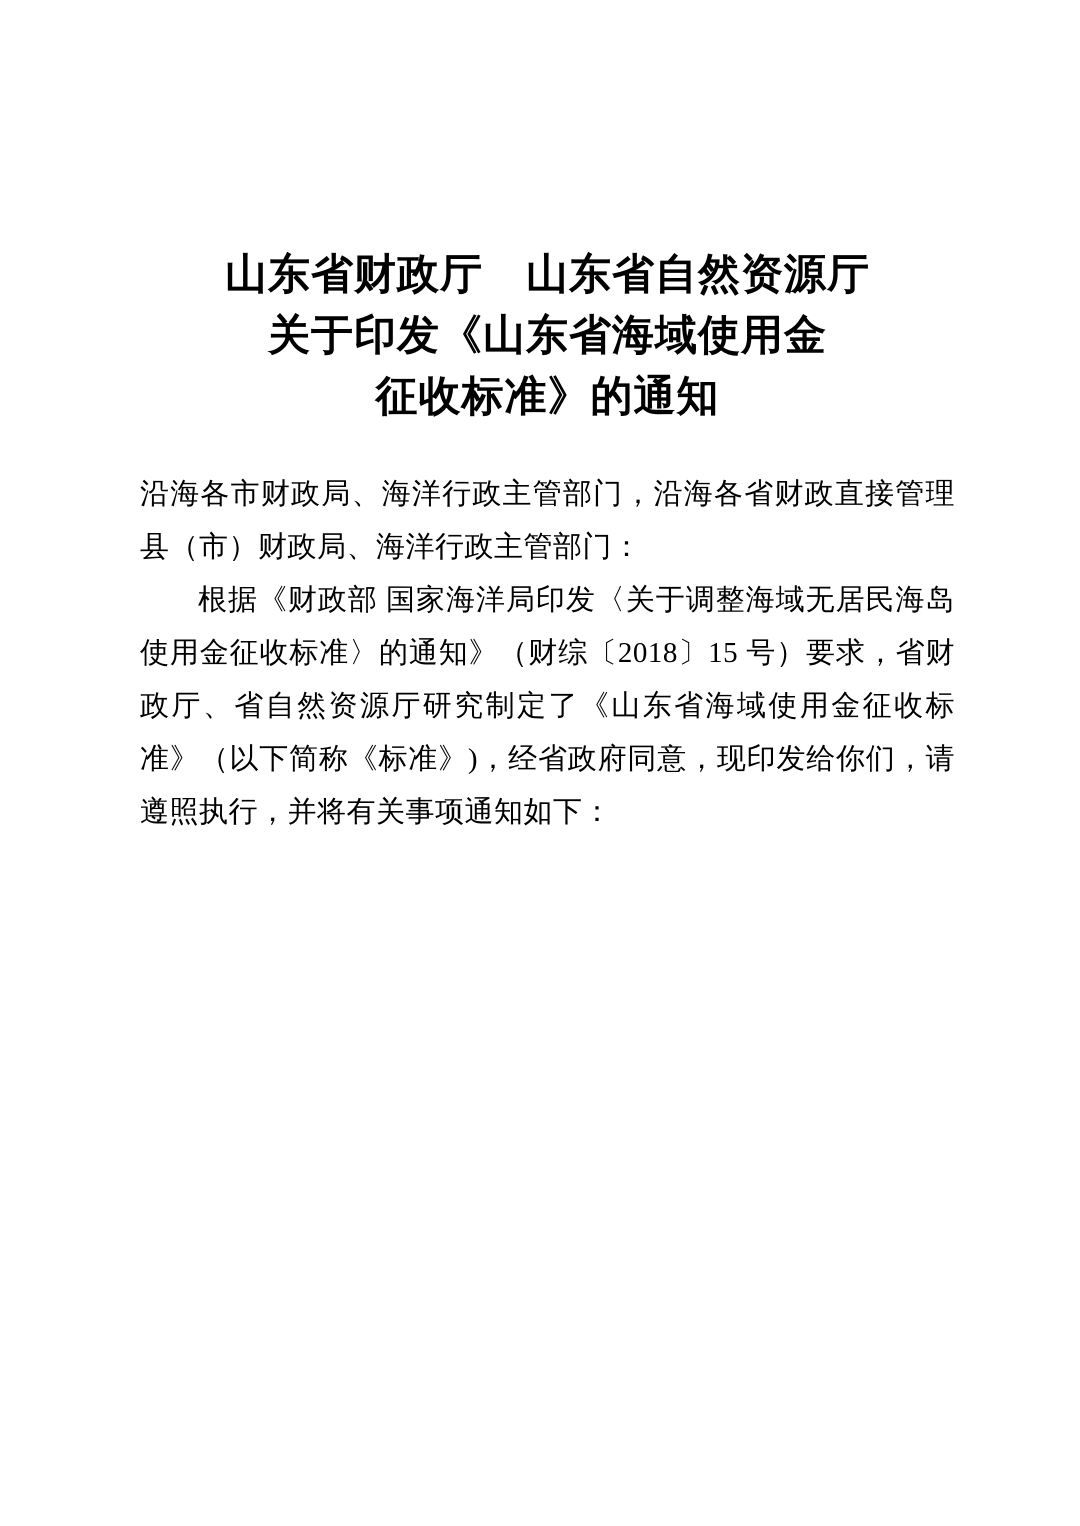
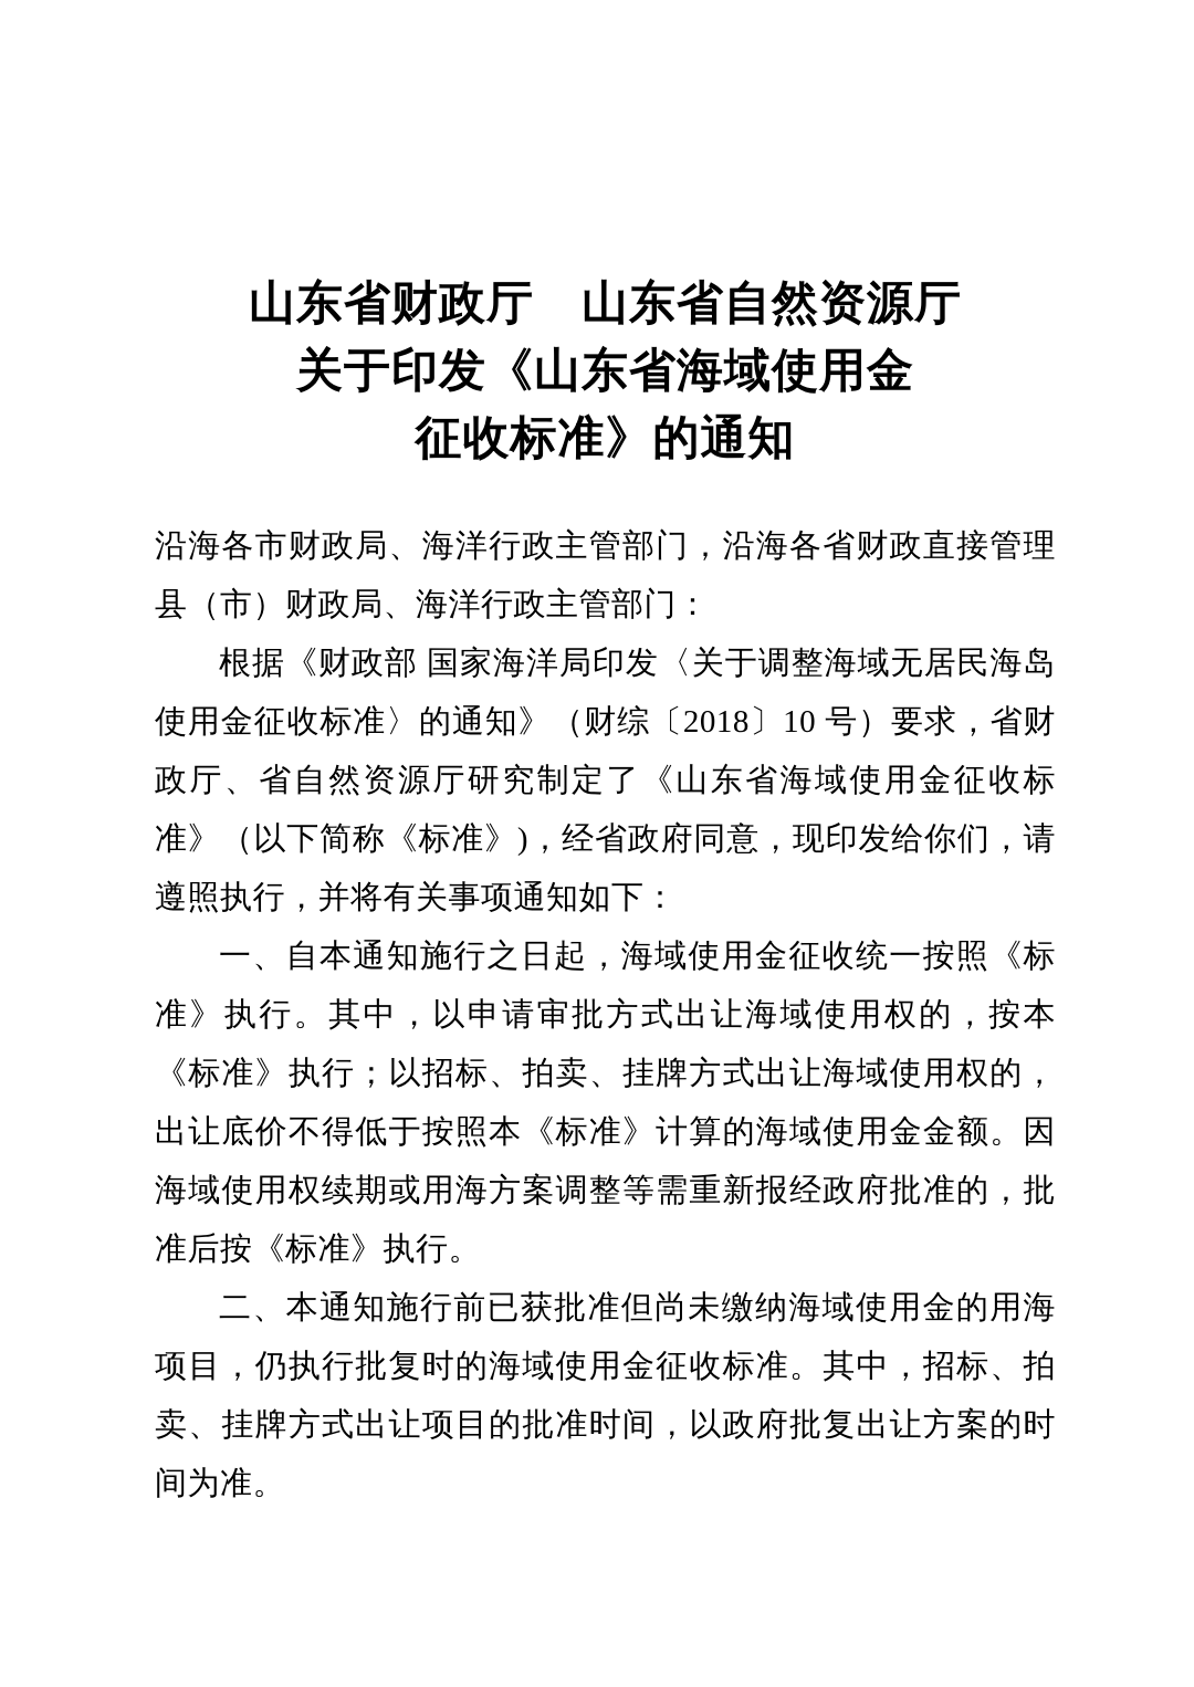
  山东省财政厅 山东省自然资源厅
  关于印发《山东省海域使用金
  征收标准》的通知
  沿海各市财政局、海洋行政主管部门，沿海各省财政直接管理县（市）财政局、海洋行政主管部门：
- 根据《财政部 国家海洋局印发〈关于调整海域无居民海岛使用金征收标准〉的通知》（财综〔2018〕15 号）要求，省财政厅、省自然资源厅研究制定了《山东省海域使用金征收标准》（以下简称《标准》)，经省政府同意，现印发给你们，请遵照执行，并将有关事项通知如下：
+ 根据《财政部 国家海洋局印发〈关于调整海域无居民海岛使用金征收标准〉的通知》（财综〔2018〕10 号）要求，省财政厅、省自然资源厅研究制定了《山东省海域使用金征收标准》（以下简称《标准》)，经省政府同意，现印发给你们，请遵照执行，并将有关事项通知如下：
+ 一、自本通知施行之日起，海域使用金征收统一按照《标准》执行。其中，以申请审批方式出让海域使用权的，按本《标准》执行；以招标、拍卖、挂牌方式出让海域使用权的，出让底价不得低于按照本《标准》计算的海域使用金金额。因海域使用权续期或用海方案调整等需重新报经政府批准的，批准后按《标准》执行。
+ 二、本通知施行前已获批准但尚未缴纳海域使用金的用海项目，仍执行批复时的海域使用金征收标准。其中，招标、拍卖、挂牌方式出让项目的批准时间，以政府批复出让方案的时间为准。
